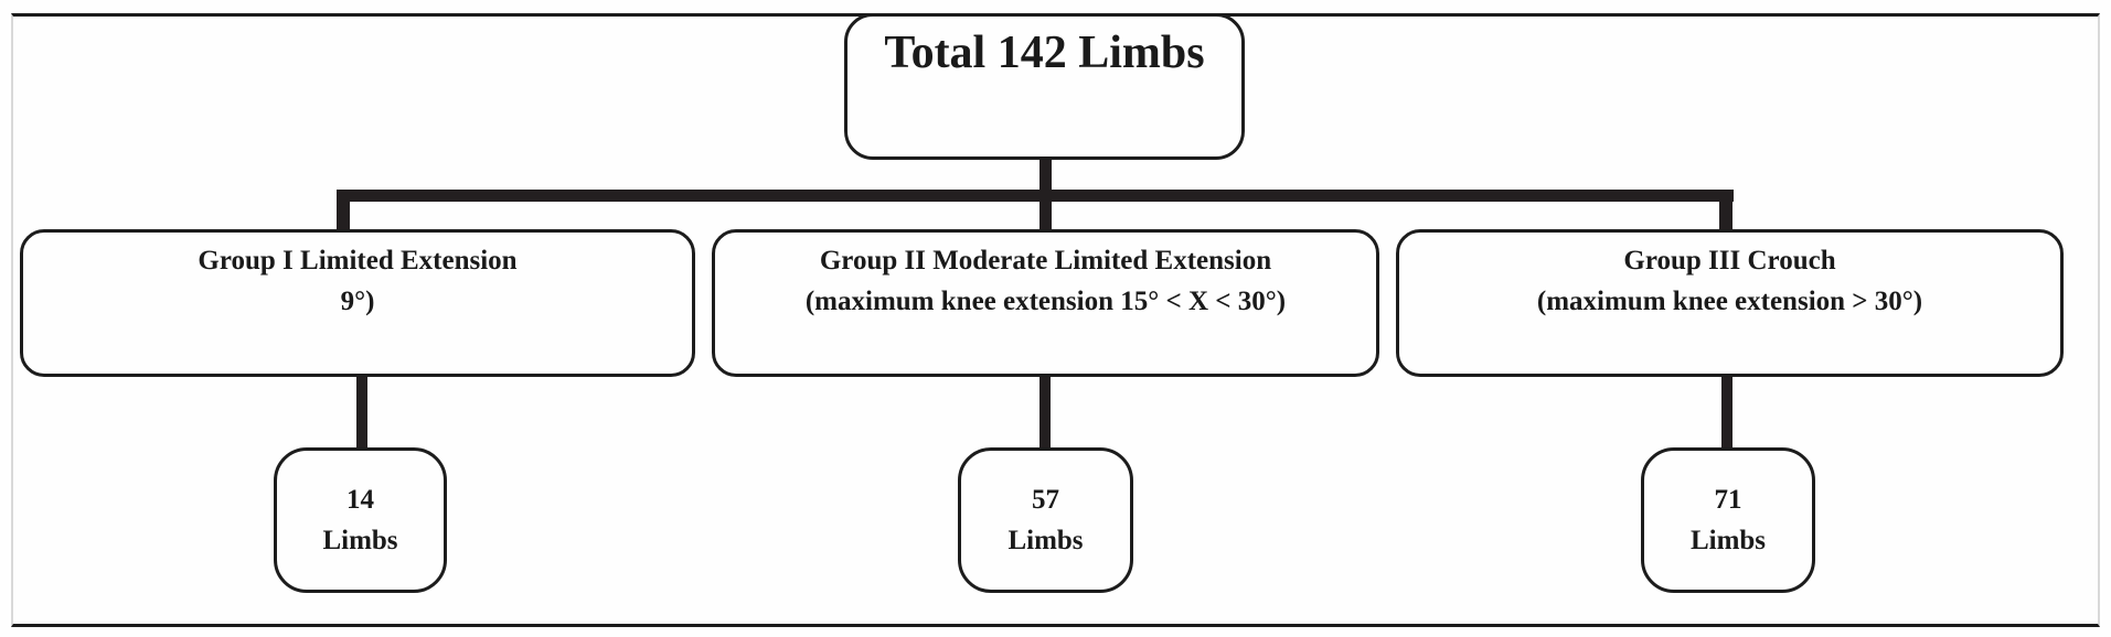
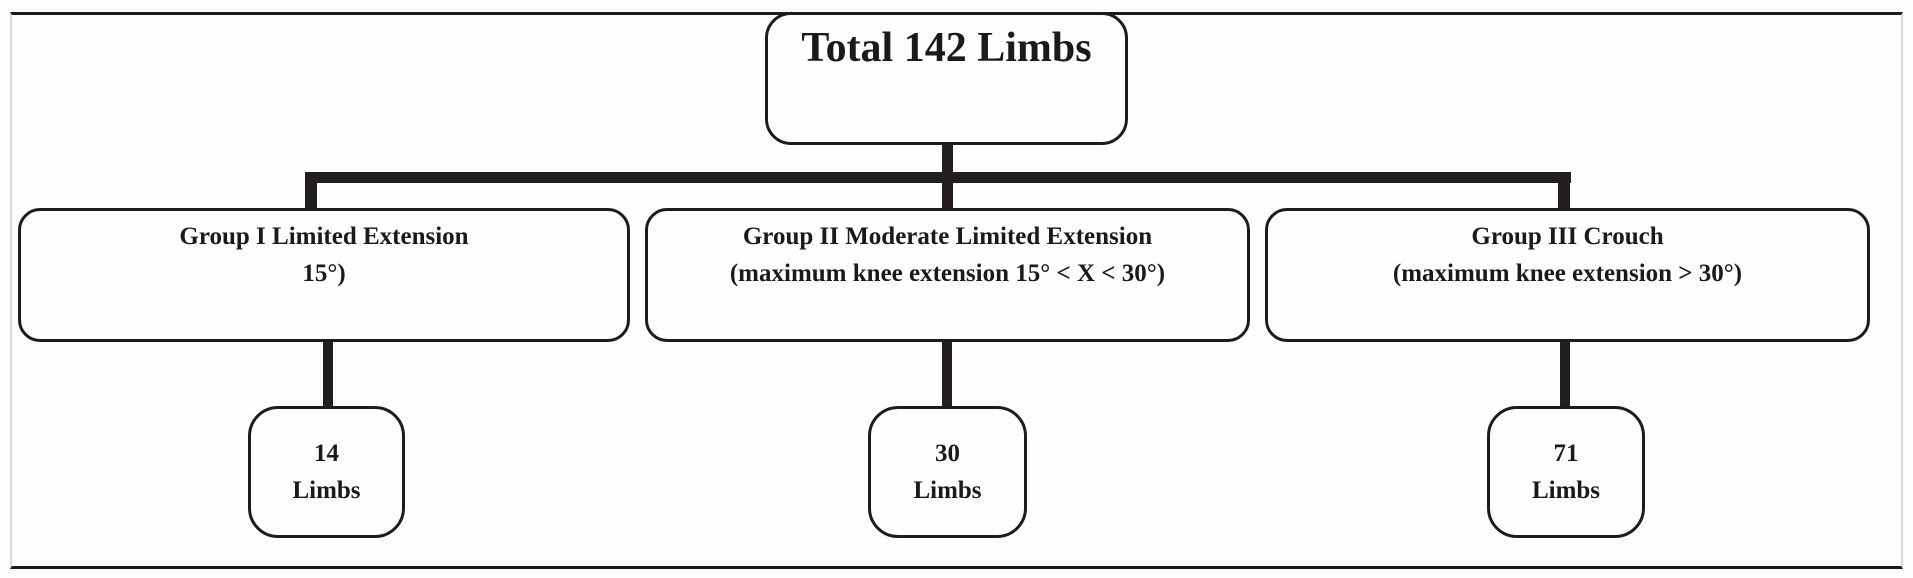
  Total 142 Limbs
  Group I Limited Extension
- 9°)
+ 15°)
  Group II Moderate Limited Extension
  (maximum knee extension 15° < X < 30°)
  Group III Crouch
  (maximum knee extension > 30°)
  14
  Limbs
- 57
+ 30
  Limbs
  71
  Limbs
